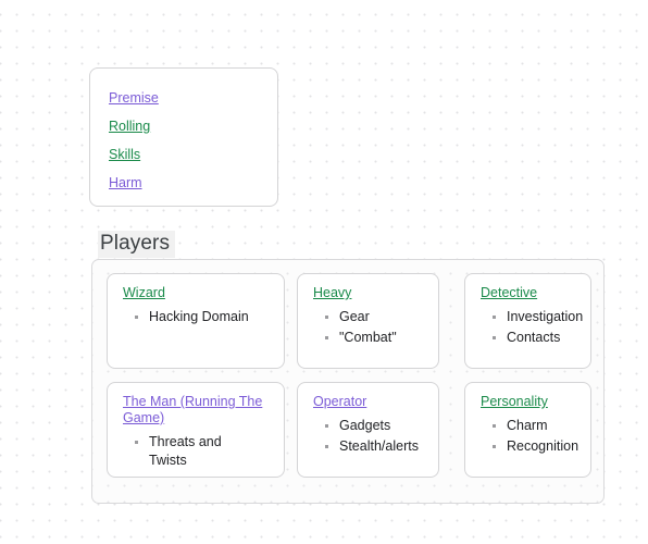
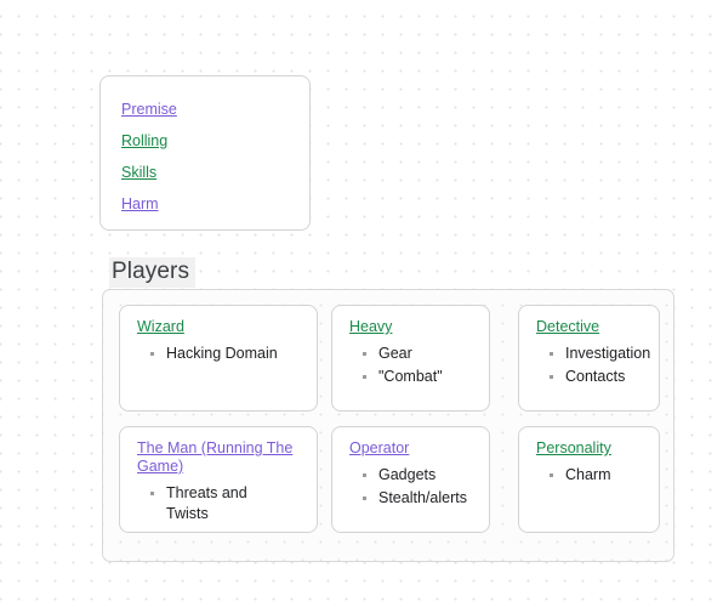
  Premise
  Rolling
  Skills
  Harm
  Players
  Wizard
  Hacking Domain
  Heavy
  Gear
  "Combat"
  Detective
  Investigation
  Contacts
  The Man (Running The Game)
  Threats and Twists
  Operator
  Gadgets
  Stealth/alerts
  Personality
  Charm
- Recognition
